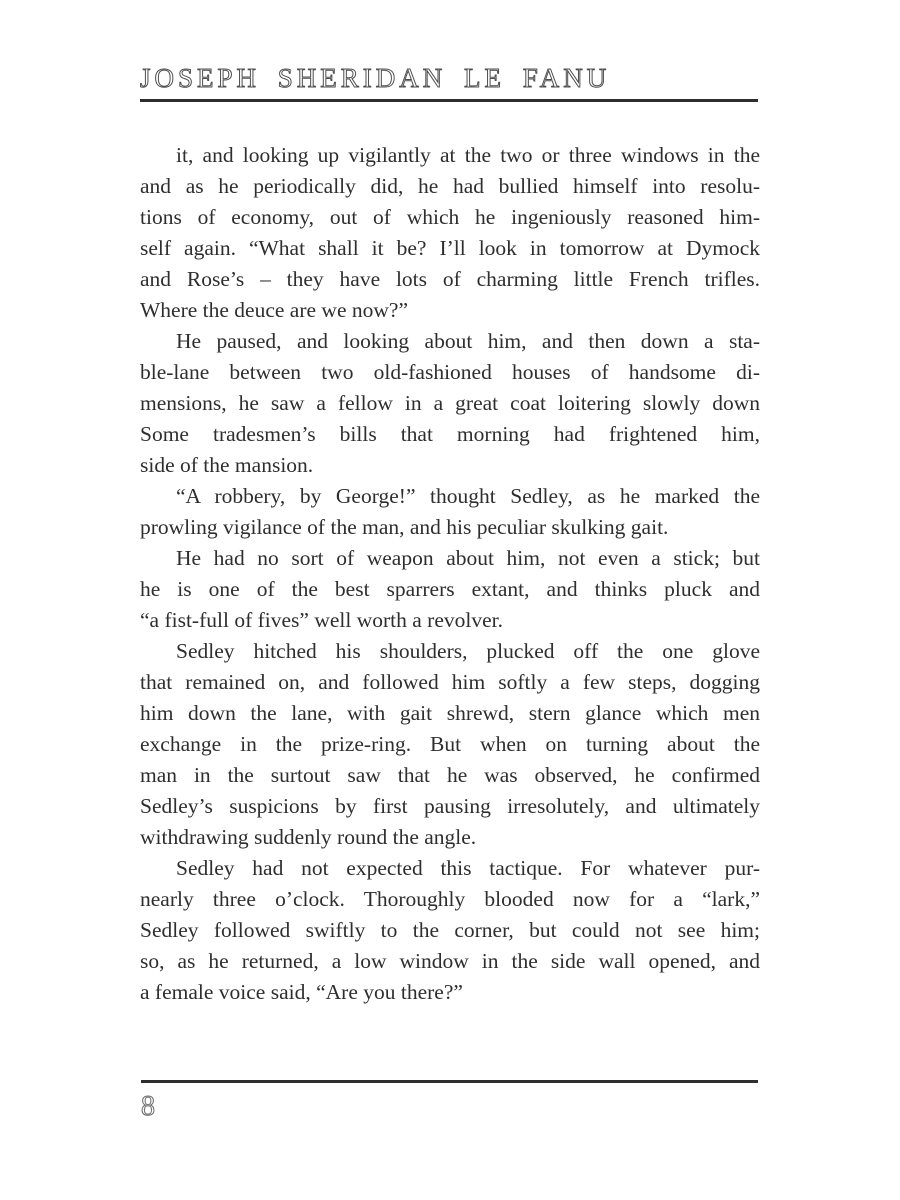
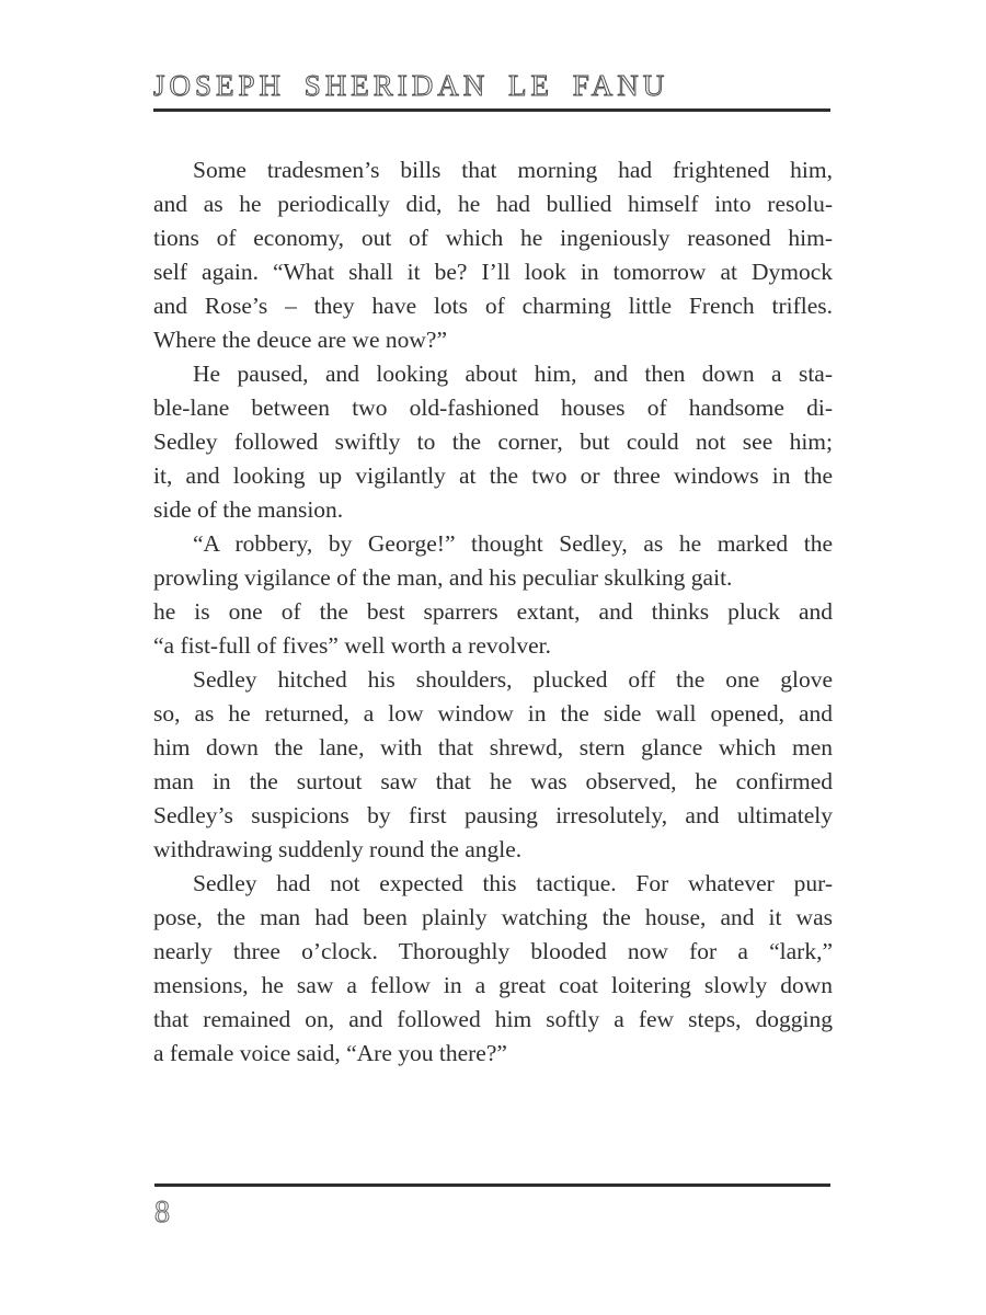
  JOSEPH SHERIDAN LE FANU
- it, and looking up vigilantly at the two or three windows in the
+ Some tradesmen’s bills that morning had frightened him,
  and as he periodically did, he had bullied himself into resolu-
  tions of economy, out of which he ingeniously reasoned him-
  self again. “What shall it be? I’ll look in tomorrow at Dymock
  and Rose’s – they have lots of charming little French trifles.
  Where the deuce are we now?”
  He paused, and looking about him, and then down a sta-
  ble-lane between two old-fashioned houses of handsome di-
- mensions, he saw a fellow in a great coat loitering slowly down
+ Sedley followed swiftly to the corner, but could not see him;
- Some tradesmen’s bills that morning had frightened him,
+ it, and looking up vigilantly at the two or three windows in the
  side of the mansion.
  “A robbery, by George!” thought Sedley, as he marked the
  prowling vigilance of the man, and his peculiar skulking gait.
- He had no sort of weapon about him, not even a stick; but
  he is one of the best sparrers extant, and thinks pluck and
  “a fist-full of fives” well worth a revolver.
  Sedley hitched his shoulders, plucked off the one glove
- that remained on, and followed him softly a few steps, dogging
+ so, as he returned, a low window in the side wall opened, and
- him down the lane, with gait shrewd, stern glance which men
+ him down the lane, with that shrewd, stern glance which men
- exchange in the prize-ring. But when on turning about the
  man in the surtout saw that he was observed, he confirmed
  Sedley’s suspicions by first pausing irresolutely, and ultimately
  withdrawing suddenly round the angle.
  Sedley had not expected this tactique. For whatever pur-
+ pose, the man had been plainly watching the house, and it was
  nearly three o’clock. Thoroughly blooded now for a “lark,”
- Sedley followed swiftly to the corner, but could not see him;
+ mensions, he saw a fellow in a great coat loitering slowly down
- so, as he returned, a low window in the side wall opened, and
+ that remained on, and followed him softly a few steps, dogging
  a female voice said, “Are you there?”
  8
